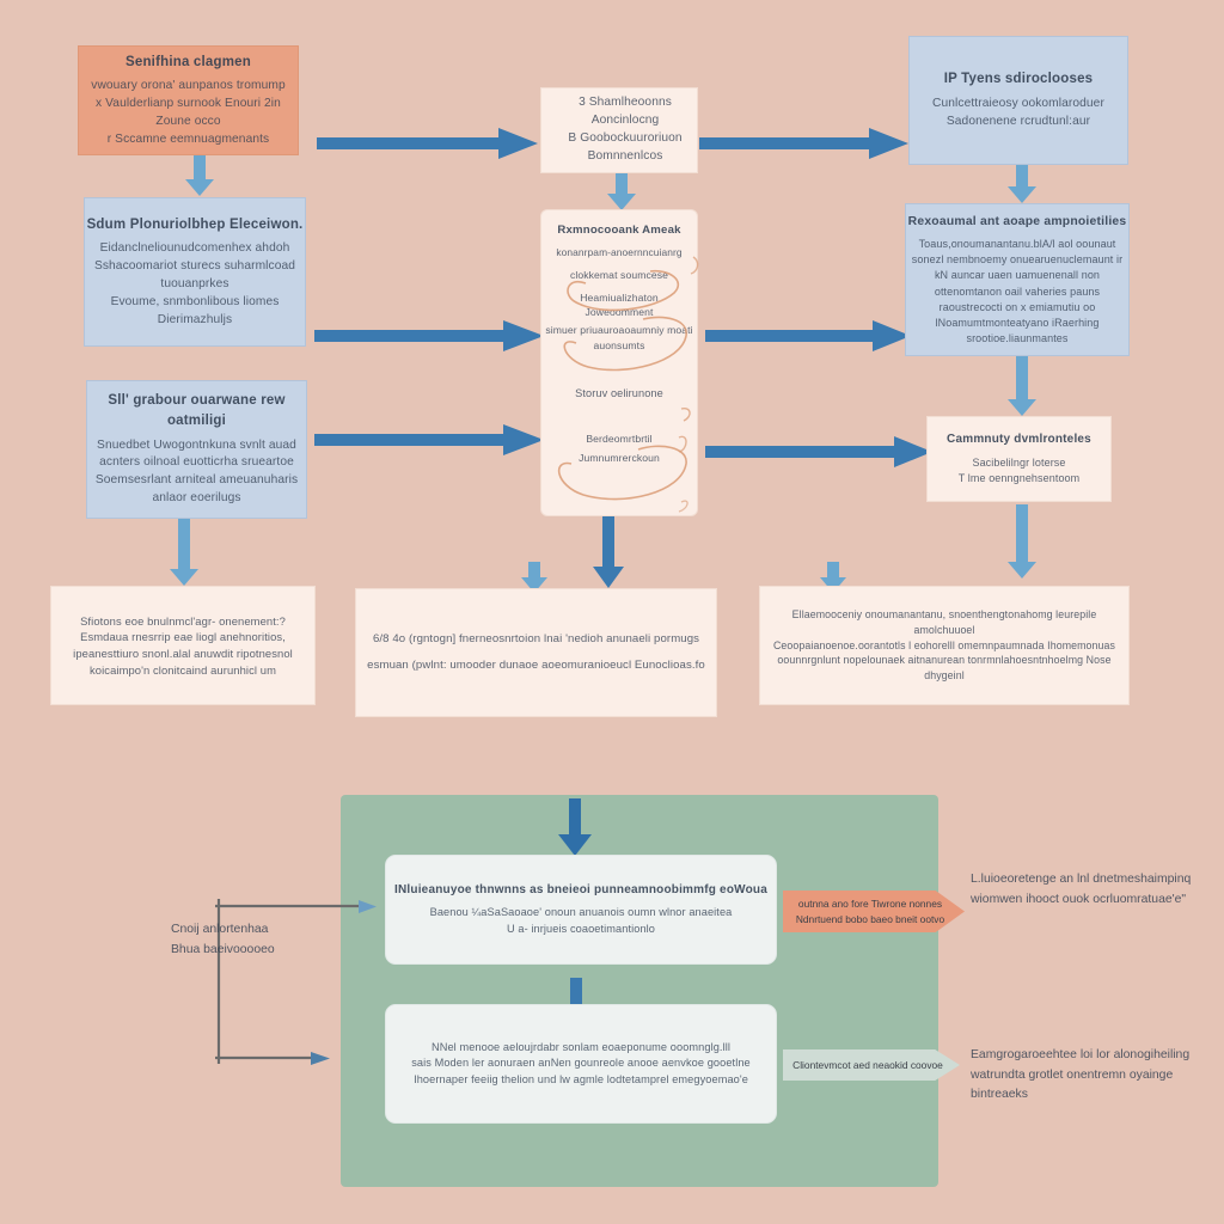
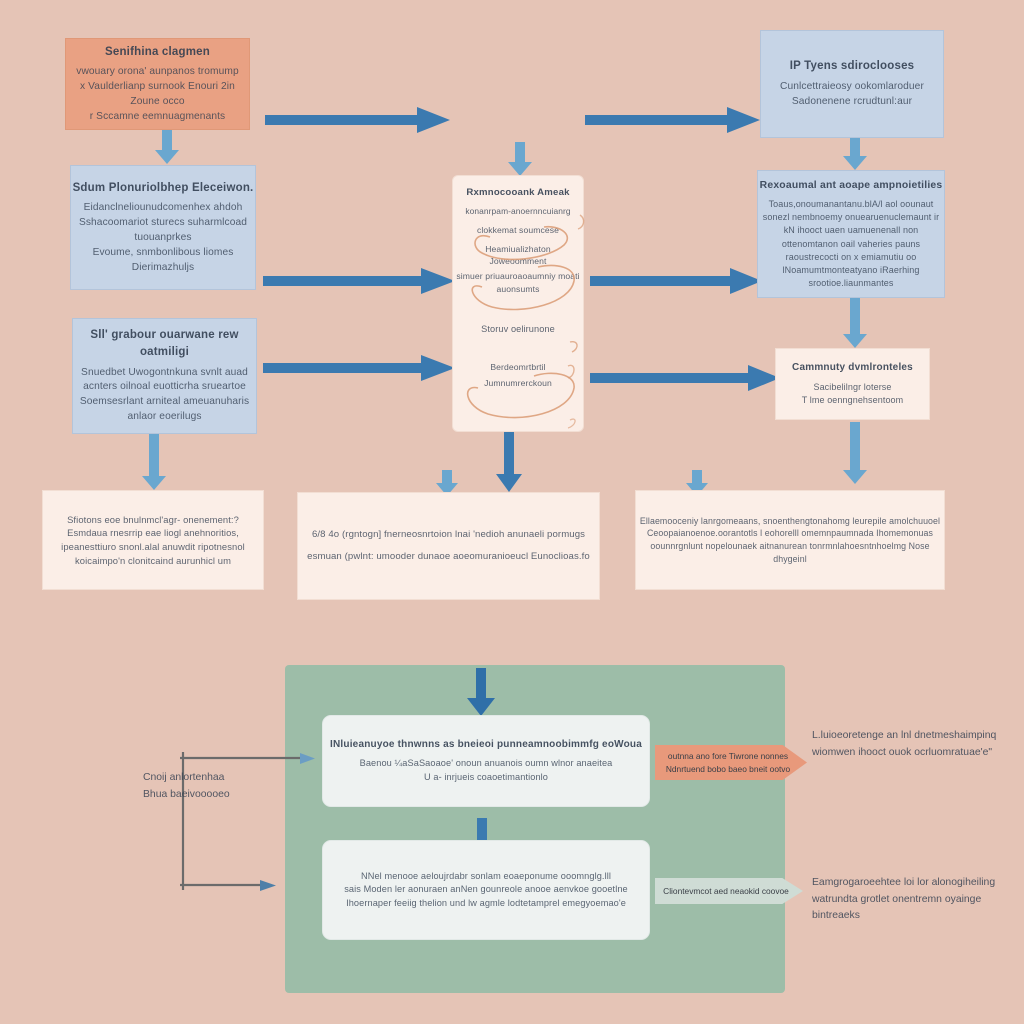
  Senifhina clagmen
  vwouary orona' aunpanos tromump
  x Vaulderlianp surnook Enouri 2in Zoune occo
  r Sccamne eemnuagmenants
  Sdum Plonuriolbhep Eleceiwon.
  Eidanclneliounudcomenhex ahdoh
  Sshacoomariot sturecs suharmlcoad
  tuouanprkes
  Evoume, snmbonlibous liomes
  Dierimazhuljs
  Sll' grabour ouarwane rew oatmiligi
  Snuedbet Uwogontnkuna svnlt auad
  acnters oilnoal euotticrha srueartoe
  Soemsesrlant arniteal ameuanuharis
  anlaor eoerilugs
- 3 Shamlheoonns Aoncinlocng
- B Goobockuuroriuon Bomnnenlcos
  Rxmnocooank Ameak
  konanrpam-anoernncuianrg
  clokkemat soumcese
  Heamiualizhaton
  Joweoomment
  simuer priuauroaoaumniy moati
  auonsumts
  Storuv oelirunone
  Berdeomrtbrtil
  Jumnumrerckoun
  IP Tyens sdiroclooses
  Cunlcettraieosy ookomlaroduer
  Sadonenene rcrudtunl:aur
  Rexoaumal ant aoape ampnoietilies
  Toaus,onoumanantanu.blA/l aol oounaut
  sonezl nembnoemy onuearuenuclemaunt ir
- kN auncar uaen uamuenenall non
+ kN ihooct uaen uamuenenall non
  ottenomtanon oail vaheries pauns
  raoustrecocti on x emiamutiu oo
  lNoamumtmonteatyano iRaerhing
  srootioe.liaunmantes
  Cammnuty dvmlronteles
  Sacibelilngr loterse
  T lme oenngnehsentoom
  Sfiotons eoe bnulnmcl'agr- onenement:?
  Esmdaua rnesrrip eae liogl anehnoritios,
  ipeanesttiuro snonl.alal anuwdit ripotnesnol
  koicaimpo'n clonitcaind aurunhicl um
  6/8 4o (rgntogn] fnerneosnrtoion lnai 'nedioh anunaeli pormugs
  esmuan (pwlnt: umooder dunaoe aoeomuranioeucl Eunoclioas.fo
- Ellaemooceniy onoumanantanu, snoenthengtonahomg leurepile amolchuuoel
+ Ellaemooceniy lanrgomeaans, snoenthengtonahomg leurepile amolchuuoel
  Ceoopaianoenoe.oorantotls l eohorelll omemnpaumnada Ihomemonuas
  oounnrgnlunt nopelounaek aitnanurean tonrmnlahoesntnhoelmg Nose dhygeinl
  INluieanuyoe thnwnns as bneieoi punneamnoobimmfg eoWoua
  Baenou ¼aSaSaoaoe' onoun anuanois oumn wlnor anaeitea
  U a- inrjueis coaoetimantionlo
  NNel menooe aeloujrdabr sonlam eoaeponume ooomnglg.lll
  sais Moden ler aonuraen anNen gounreole anooe aenvkoe gooetlne
  Ihoernaper feeiig thelion und lw agmle lodtetamprel emegyoemao'e
  outnna ano fore Tiwrone nonnes
  Ndnrtuend bobo baeo bneit ootvo
  Cliontevmcot aed neaokid coovoe
  L.luioeoretenge an lnl dnetmeshaimpinq
  wiomwen ihooct ouok ocrluomratuae'e"
  Eamgrogaroeehtee loi lor alonogiheiling
  watrundta grotlet onentremn oyainge bintreaeks
  Cnoij anlortenhaa
  Bhua baeivooooeo
